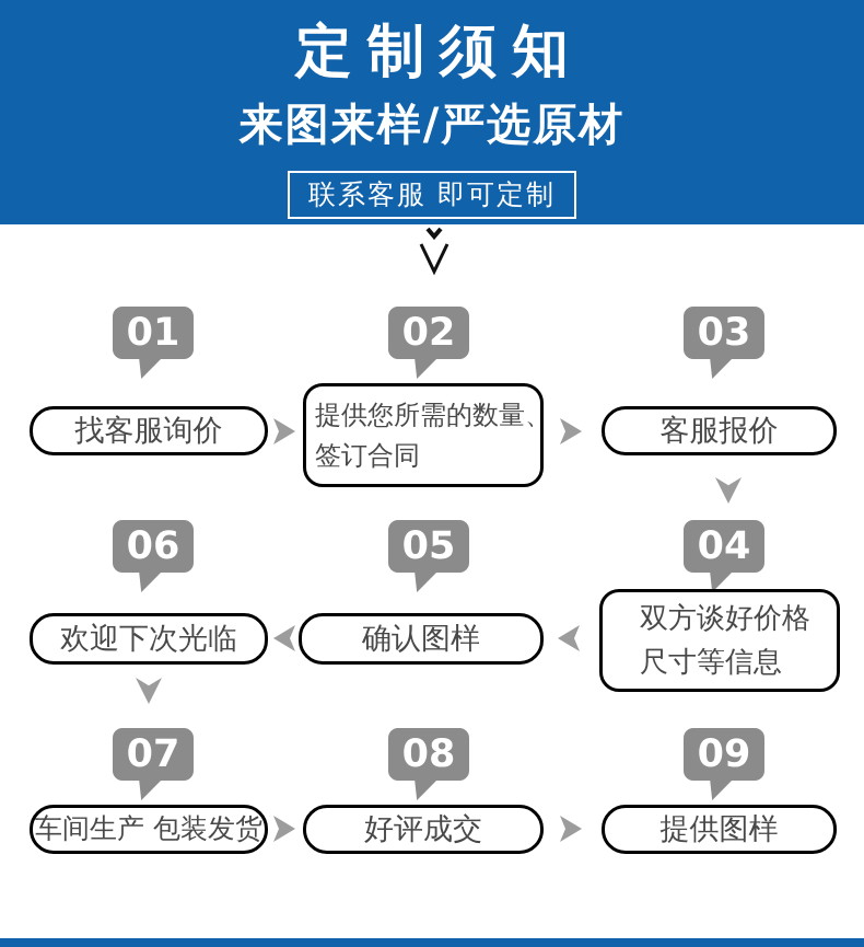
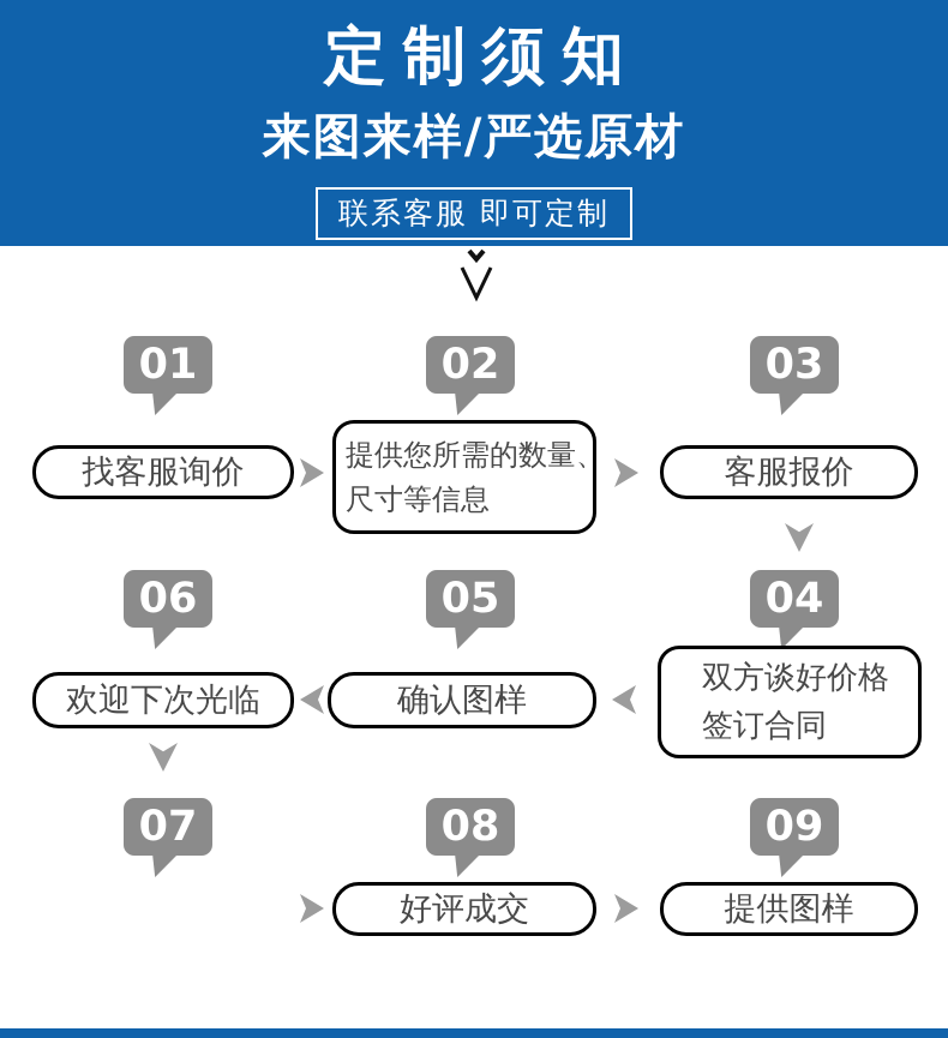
  定制须知
  来图来样/严选原材
  联系客服 即可定制
  01
  02
  03
  找客服询价
  提供您所需的数量、
- 签订合同
+ 尺寸等信息
  客服报价
  06
  05
  04
  欢迎下次光临
  确认图样
  双方谈好价格
- 尺寸等信息
+ 签订合同
  07
  08
  09
- 车间生产 包装发货
  好评成交
  提供图样
